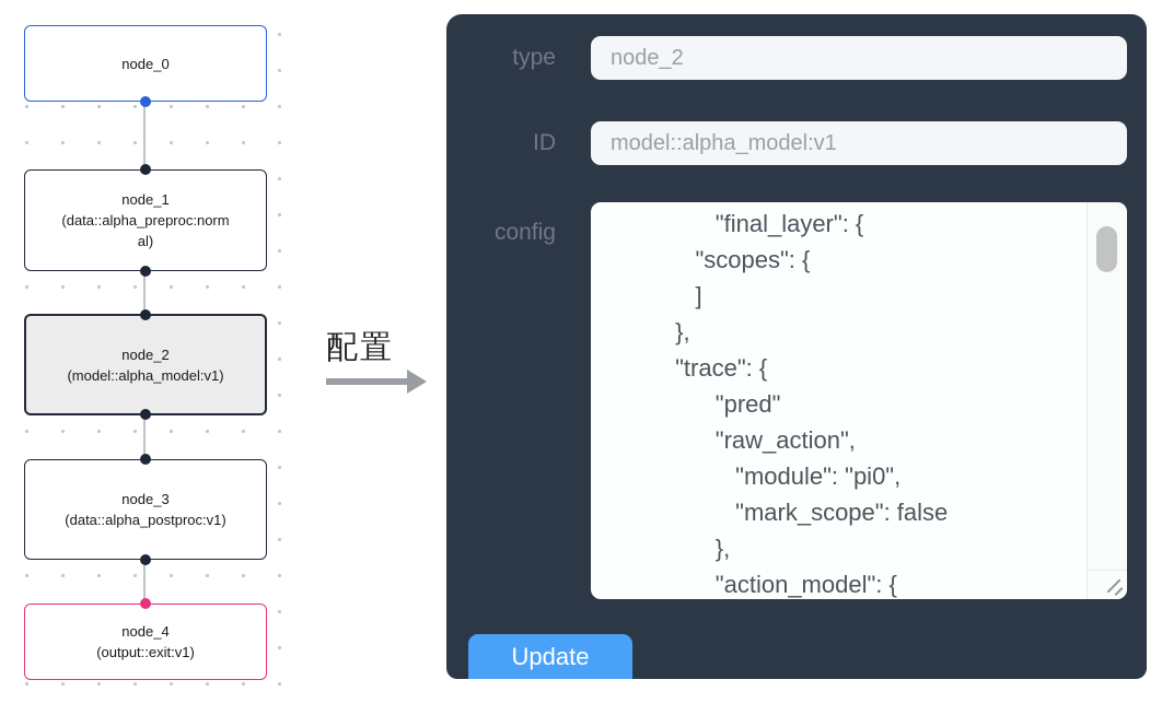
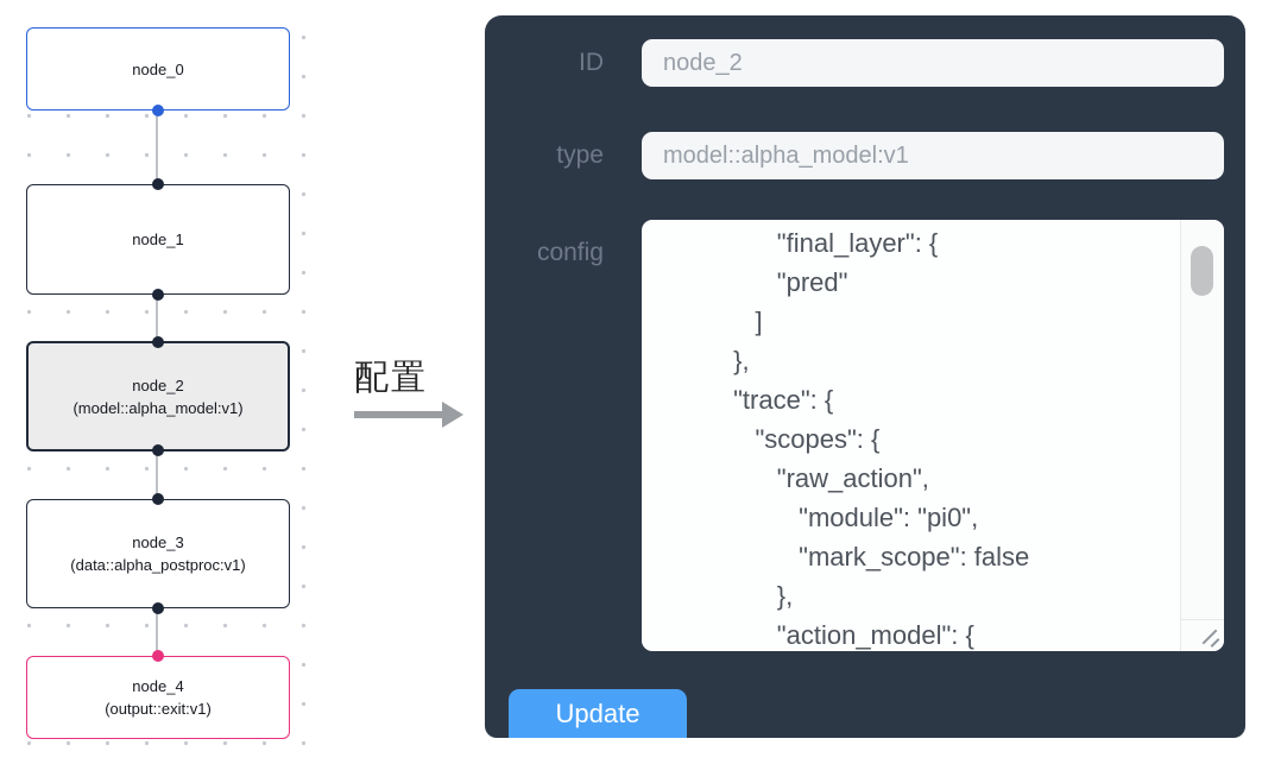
  node_0
  node_1
- (data::alpha_preproc:normal)
  node_2
  (model::alpha_model:v1)
  node_3
  (data::alpha_postproc:v1)
  node_4
  (output::exit:v1)
  配置
- type
+ ID
  node_2
- ID
+ type
  model::alpha_model:v1
  config
  "final_layer": {
- "scopes": {
+ "pred"
  ]
  },
  "trace": {
- "pred"
+ "scopes": {
  "raw_action",
  "module": "pi0",
  "mark_scope": false
  },
  "action_model": {
  Update
